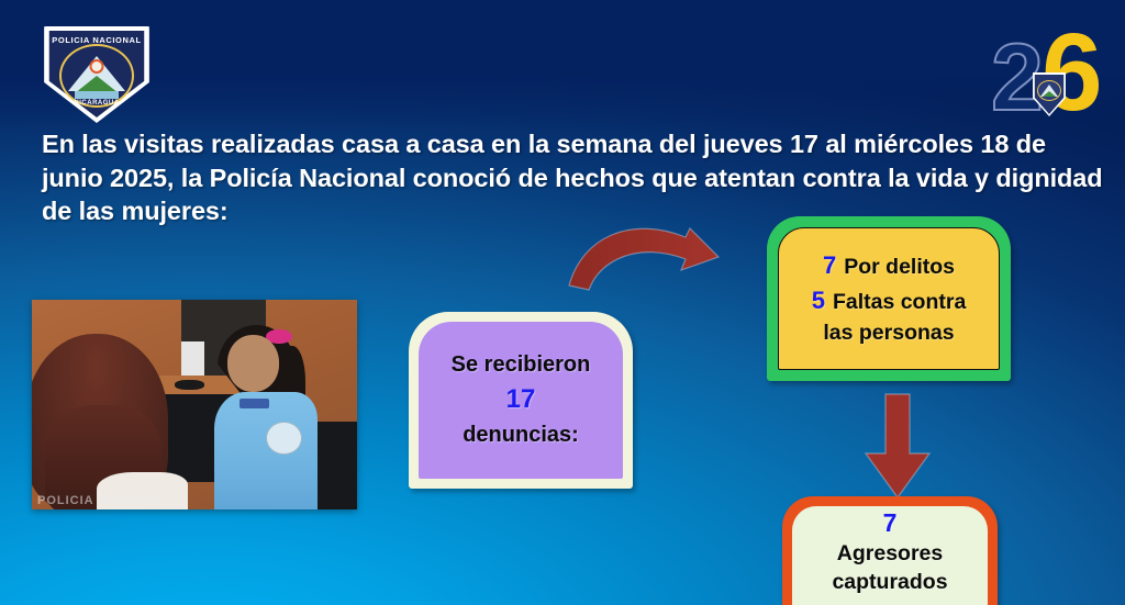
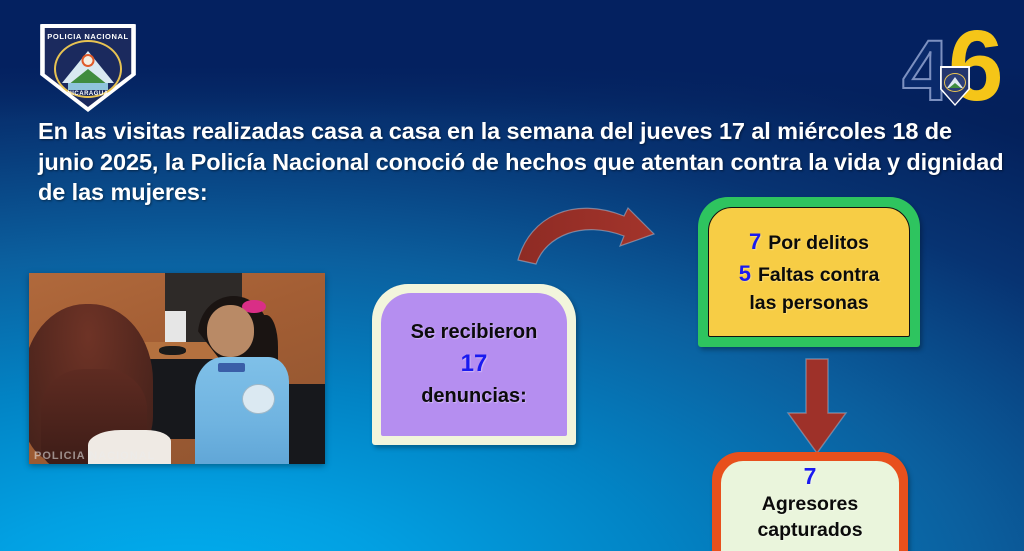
  POLICIA NACIONAL
- 2
+ 4
  6
  En las visitas realizadas casa a casa en la semana del jueves 17 al miércoles 18 de junio 2025, la Policía Nacional conoció de hechos que atentan contra la vida y dignidad de las mujeres:
  POLICIA NACIONAL
  Se recibieron
  17
  denuncias:
  7
  Por delitos
  5
  Faltas contra
  las personas
  7
  Agresores
  capturados
